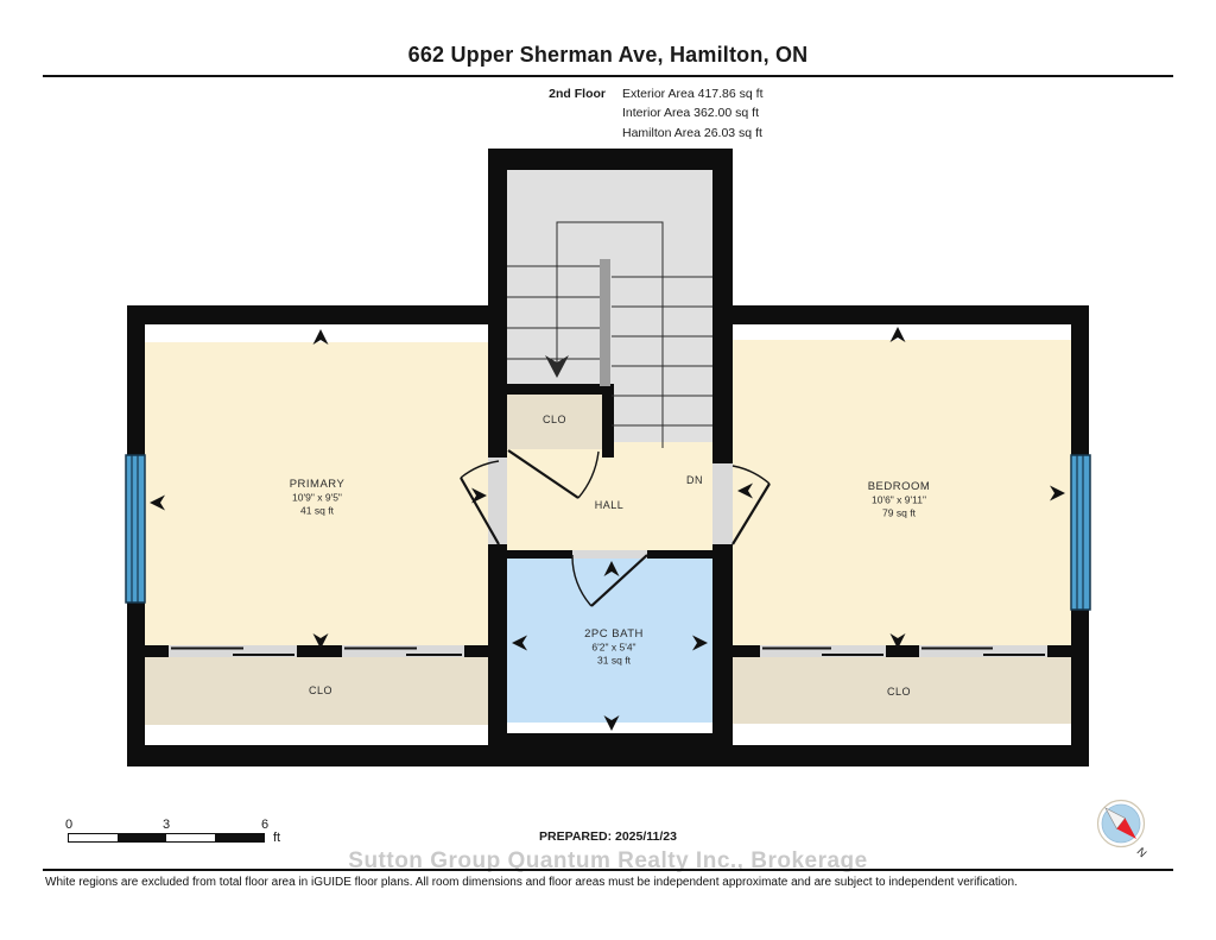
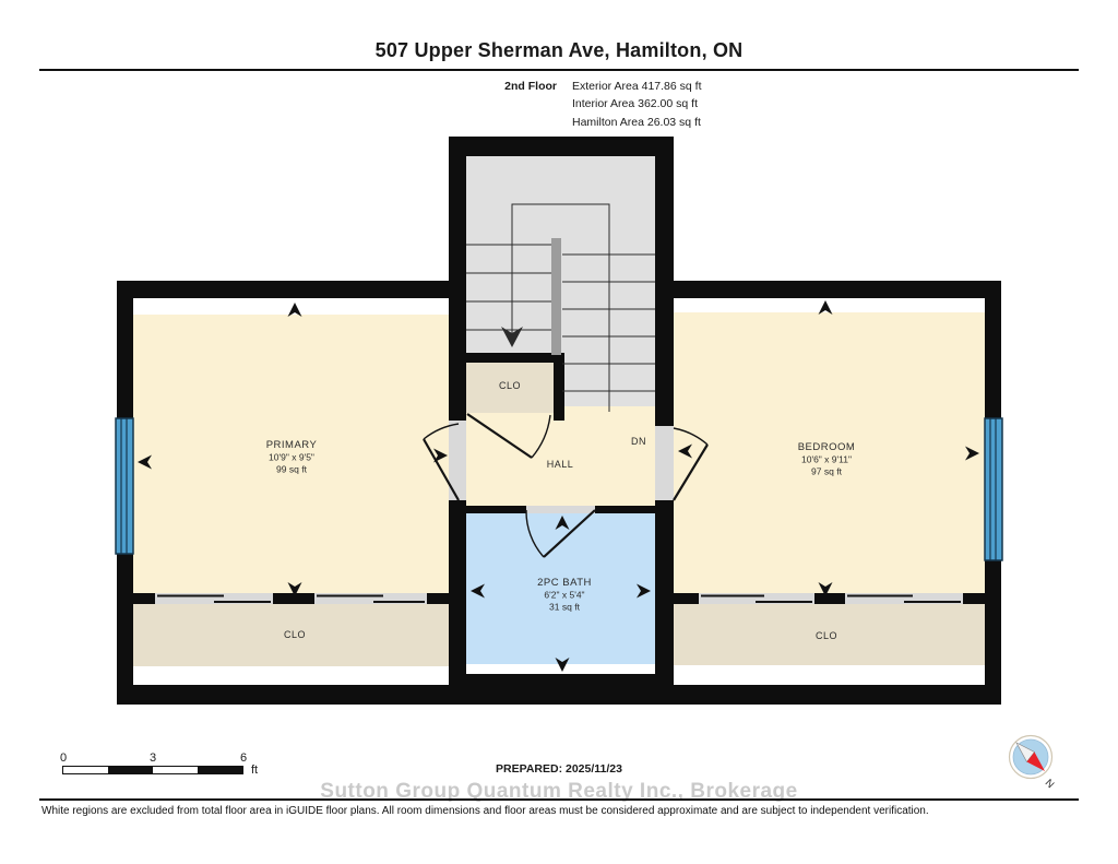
- 662 Upper Sherman Ave, Hamilton, ON
+ 507 Upper Sherman Ave, Hamilton, ON
  2nd Floor
  Exterior Area 417.86 sq ft
  Interior Area 362.00 sq ft
  Hamilton Area 26.03 sq ft
  PRIMARY
  10'9" x 9'5"
- 41 sq ft
+ 99 sq ft
  BEDROOM
  10'6" x 9'11"
- 79 sq ft
+ 97 sq ft
  2PC BATH
  6'2" x 5'4"
  31 sq ft
  HALL
  DN
  CLO
  CLO
  CLO
  0
  3
  6
  ft
  PREPARED: 2025/11/23
  Sutton Group Quantum Realty Inc., Brokerage
- White regions are excluded from total floor area in iGUIDE floor plans. All room dimensions and floor areas must be independent approximate and are subject to independent verification.
+ White regions are excluded from total floor area in iGUIDE floor plans. All room dimensions and floor areas must be considered approximate and are subject to independent verification.
